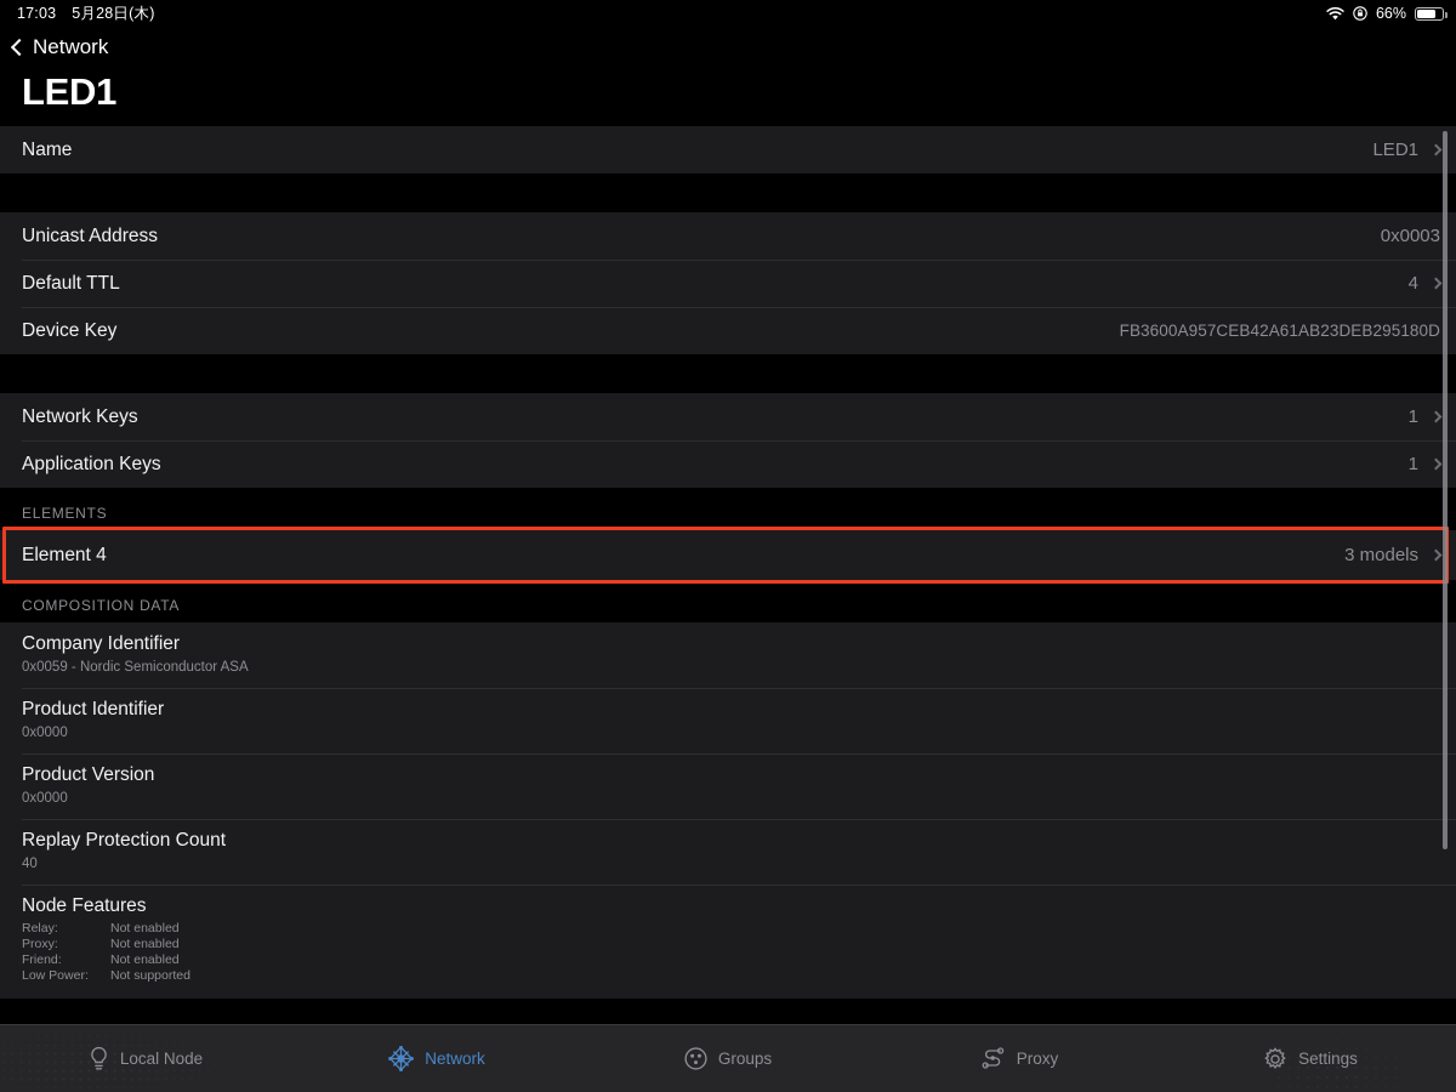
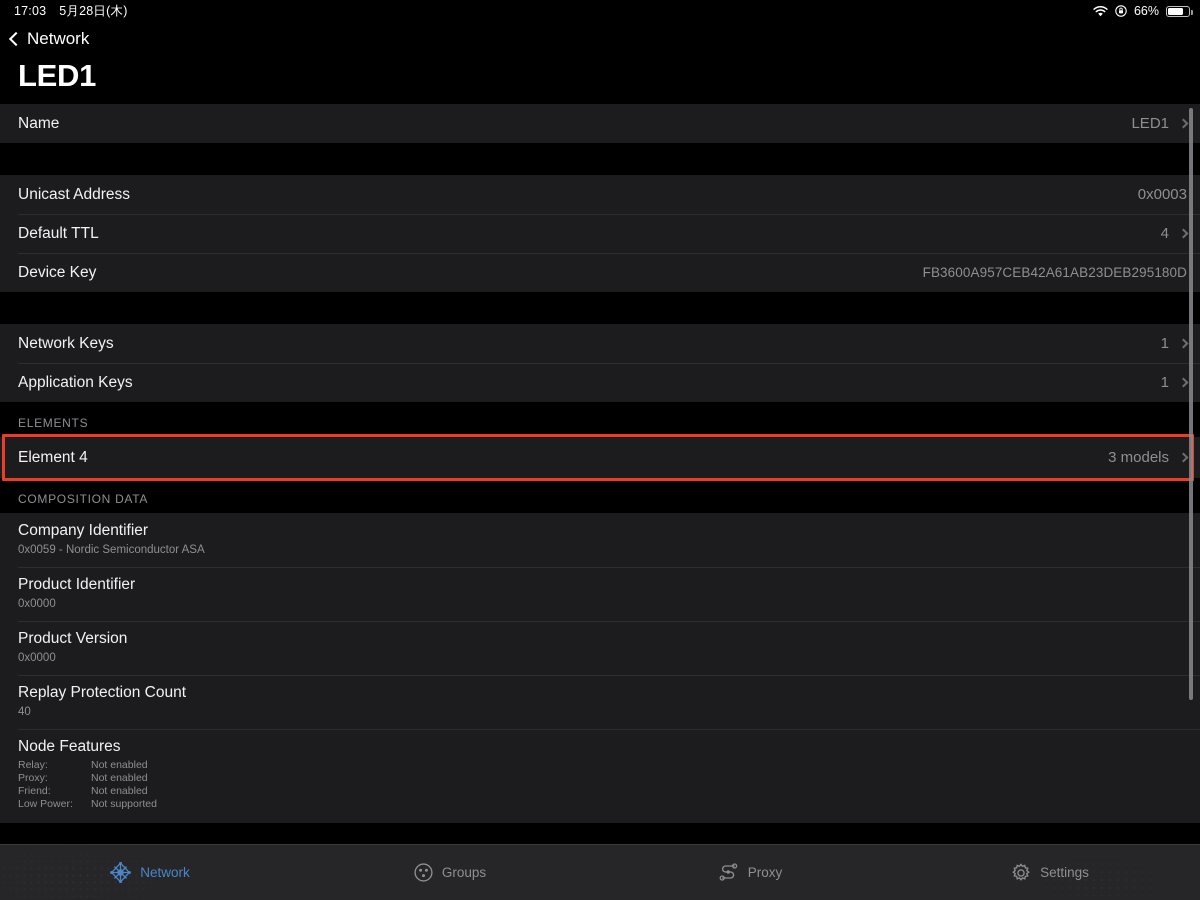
  17:03
  5月28日(木)
  66%
  Network
  LED1
  Name
  LED1
  Unicast Address
  0x0003
  Default TTL
  4
  Device Key
  FB3600A957CEB42A61AB23DEB295180D
  Network Keys
  1
  Application Keys
  1
  ELEMENTS
  Element 4
  3 models
  COMPOSITION DATA
  Company Identifier
  0x0059 - Nordic Semiconductor ASA
  Product Identifier
  0x0000
  Product Version
  0x0000
  Replay Protection Count
  40
  Node Features
  Relay:	Not enabled
  Proxy:	Not enabled
  Friend:	Not enabled
  Low Power:	Not supported
- Local Node
  Network
  Groups
  Proxy
  Settings
